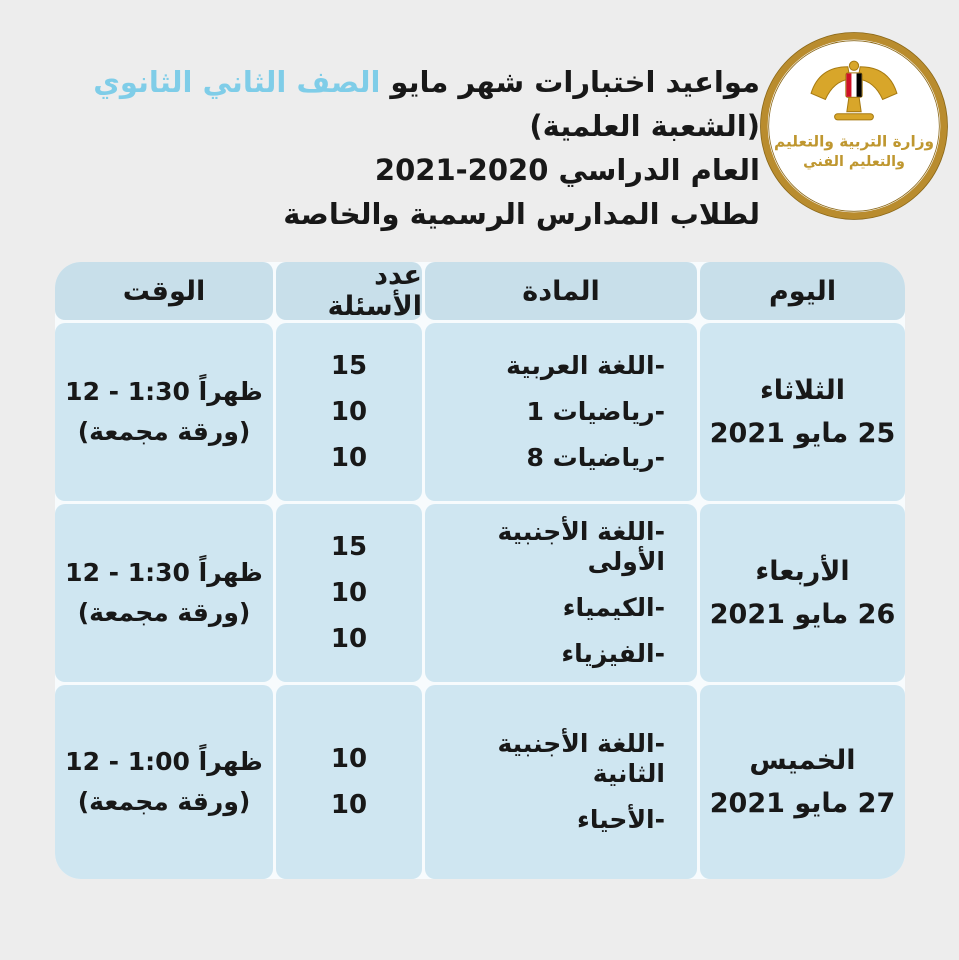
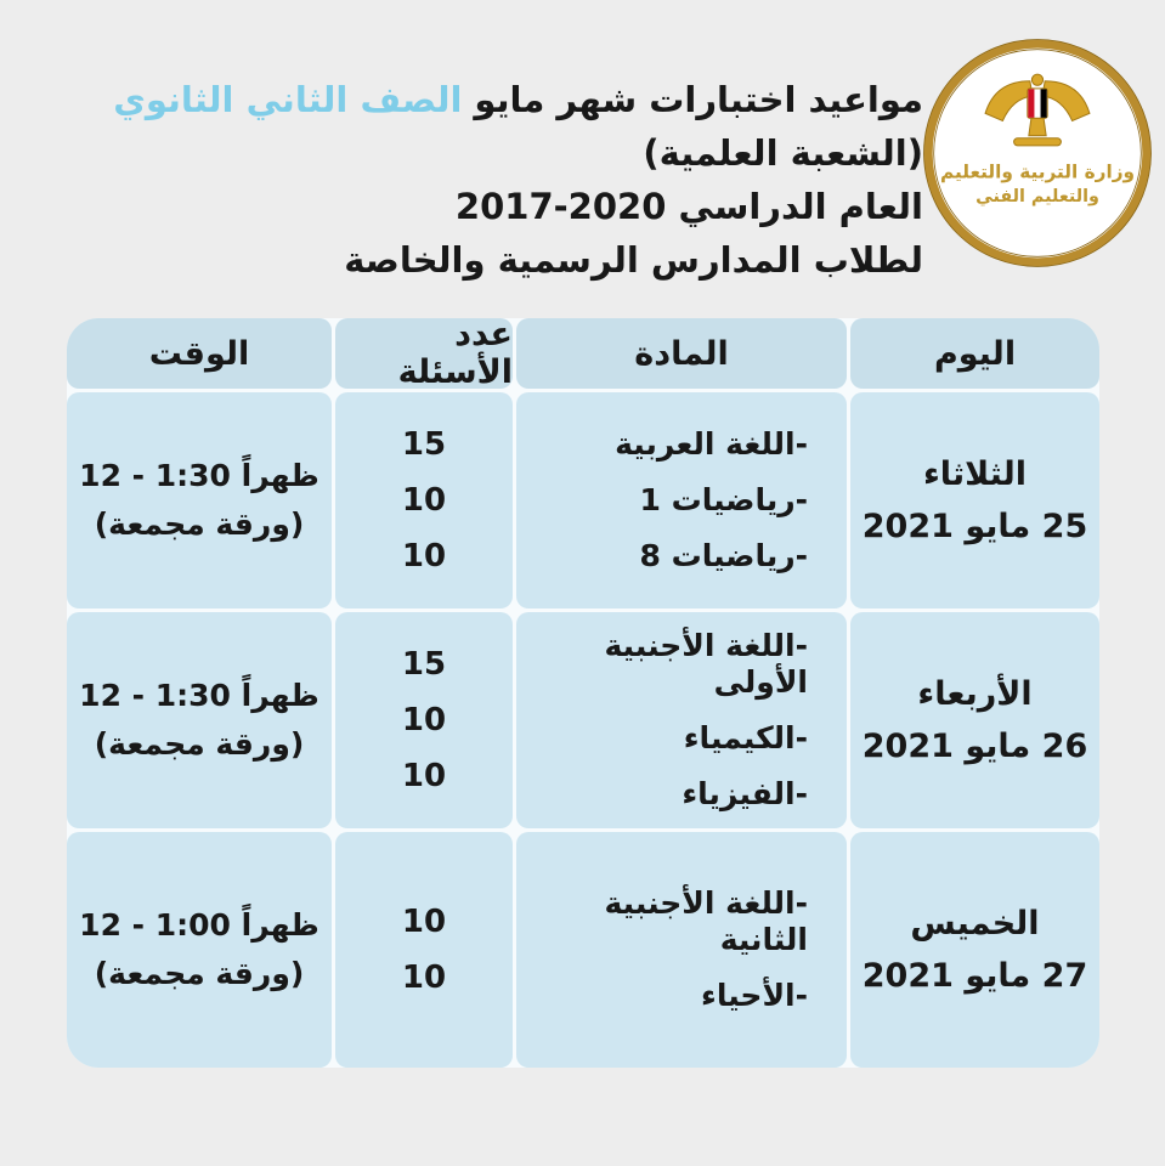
  مواعيد اختبارات شهر مايوالصف الثاني الثانوي
  (الشعبة العلمية)
- العام الدراسي 2020-2021
+ العام الدراسي 2020-2017
  لطلاب المدارس الرسمية والخاصة
  وزارة التربية والتعليم
  والتعليم الفني
  اليوم
  المادة
  عدد الأسئلة
  الوقت
  الثلاثاء
  25 مايو 2021
  -اللغة العربية
  -رياضيات 1
  -رياضيات 8
  15
  10
  10
  12 - 1:30 ظهراً
  (ورقة مجمعة)
  الأربعاء
  26 مايو 2021
  -اللغة الأجنبية الأولى
  -الكيمياء
  -الفيزياء
  15
  10
  10
  12 - 1:30 ظهراً
  (ورقة مجمعة)
  الخميس
  27 مايو 2021
  -اللغة الأجنبية الثانية
  -الأحياء
  10
  10
  12 - 1:00 ظهراً
  (ورقة مجمعة)
